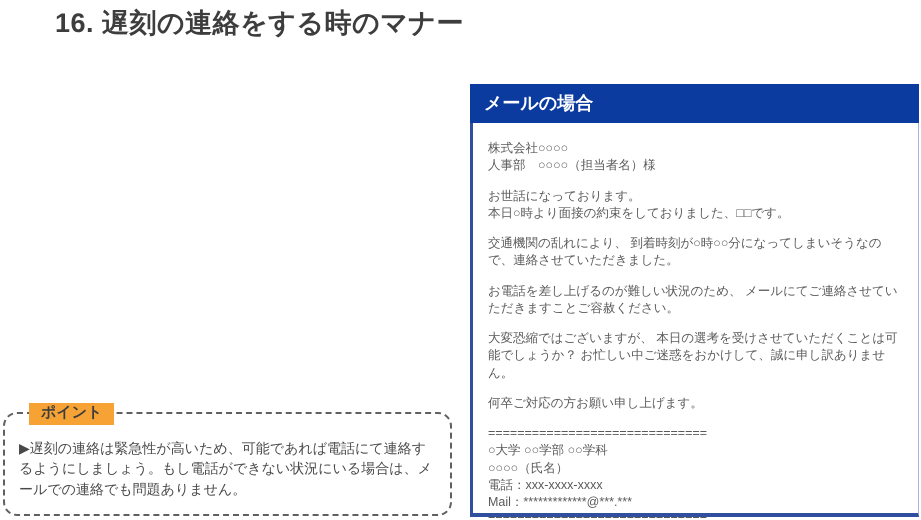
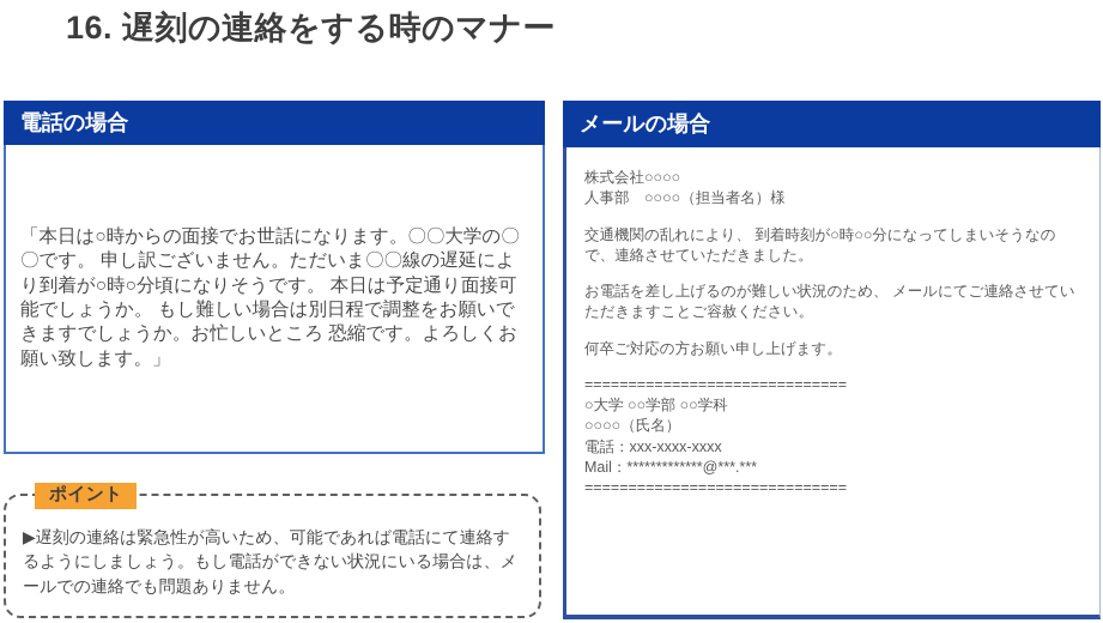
  16. 遅刻の連絡をする時のマナー
+ 電話の場合
+ 「本日は○時からの面接でお世話になります。〇〇大学の〇〇です。 申し訳ございません。ただいま〇〇線の遅延により到着が○時○分頃になりそうです。 本日は予定通り面接可能でしょうか。 もし難しい場合は別日程で調整をお願いできますでしょうか。お忙しいところ 恐縮です。よろしくお願い致します。」
  ポイント
  ▶遅刻の連絡は緊急性が高いため、可能であれば電話にて連絡するようにしましょう。もし電話ができない状況にいる場合は、メールでの連絡でも問題ありません。
  メールの場合
  株式会社○○○○
  人事部 ○○○○（担当者名）様
- お世話になっております。
- 本日○時より面接の約束をしておりました、□□です。
  交通機関の乱れにより、 到着時刻が○時○○分になってしまいそうなので、連絡させていただきました。
  お電話を差し上げるのが難しい状況のため、 メールにてご連絡させていただきますことご容赦ください。
- 大変恐縮ではございますが、 本日の選考を受けさせていただくことは可能でしょうか？ お忙しい中ご迷惑をおかけして、誠に申し訳ありません。
  何卒ご対応の方お願い申し上げます。
  ==============================
  ○大学 ○○学部 ○○学科
  ○○○○（氏名）
  電話：xxx-xxxx-xxxx
  Mail：*************@***.***
  ==============================
